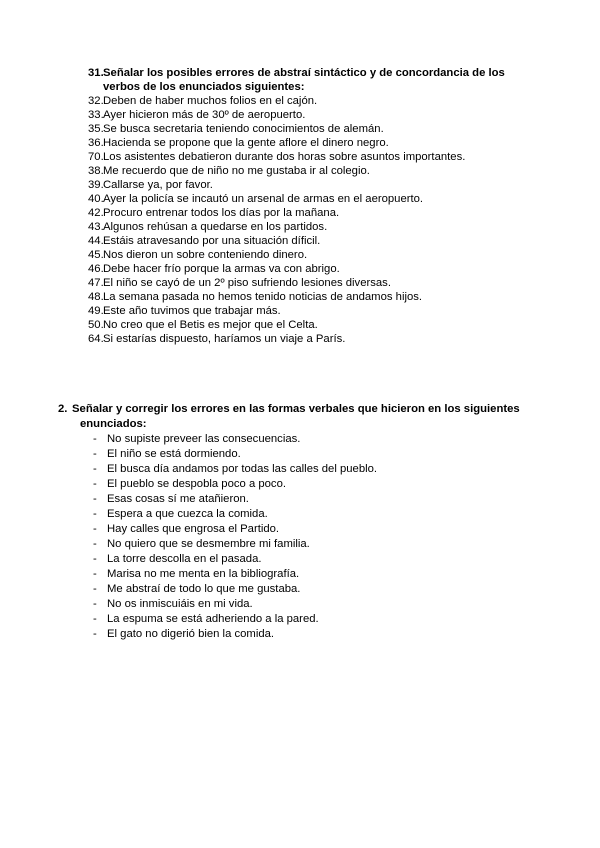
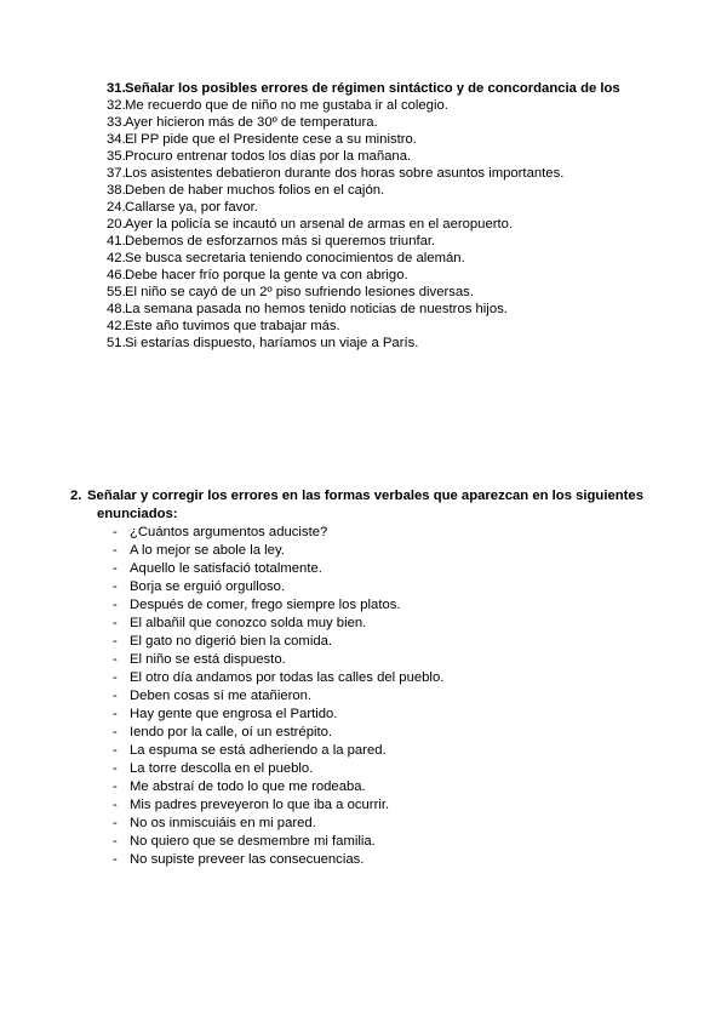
- 31.Señalar los posibles errores de abstraí sintáctico y de concordancia de los
+ 31.Señalar los posibles errores de régimen sintáctico y de concordancia de los
- verbos de los enunciados siguientes:
- 32.Deben de haber muchos folios en el cajón.
+ 32.Me recuerdo que de niño no me gustaba ir al colegio.
- 33.Ayer hicieron más de 30º de aeropuerto.
+ 33.Ayer hicieron más de 30º de temperatura.
+ 34.El PP pide que el Presidente cese a su ministro.
- 35.Se busca secretaria teniendo conocimientos de alemán.
+ 35.Procuro entrenar todos los días por la mañana.
- 36.Hacienda se propone que la gente aflore el dinero negro.
- 70.Los asistentes debatieron durante dos horas sobre asuntos importantes.
+ 37.Los asistentes debatieron durante dos horas sobre asuntos importantes.
- 38.Me recuerdo que de niño no me gustaba ir al colegio.
+ 38.Deben de haber muchos folios en el cajón.
- 39.Callarse ya, por favor.
+ 24.Callarse ya, por favor.
- 40.Ayer la policía se incautó un arsenal de armas en el aeropuerto.
+ 20.Ayer la policía se incautó un arsenal de armas en el aeropuerto.
+ 41.Debemos de esforzarnos más si queremos triunfar.
- 42.Procuro entrenar todos los días por la mañana.
+ 42.Se busca secretaria teniendo conocimientos de alemán.
- 43.Algunos rehúsan a quedarse en los partidos.
- 44.Estáis atravesando por una situación díficil.
- 45.Nos dieron un sobre conteniendo dinero.
- 46.Debe hacer frío porque la armas va con abrigo.
+ 46.Debe hacer frío porque la gente va con abrigo.
- 47.El niño se cayó de un 2º piso sufriendo lesiones diversas.
+ 55.El niño se cayó de un 2º piso sufriendo lesiones diversas.
- 48.La semana pasada no hemos tenido noticias de andamos hijos.
+ 48.La semana pasada no hemos tenido noticias de nuestros hijos.
- 49.Este año tuvimos que trabajar más.
+ 42.Este año tuvimos que trabajar más.
- 50.No creo que el Betis es mejor que el Celta.
- 64.Si estarías dispuesto, haríamos un viaje a París.
+ 51.Si estarías dispuesto, haríamos un viaje a París.
- 2. Señalar y corregir los errores en las formas verbales que hicieron en los siguientes
+ 2. Señalar y corregir los errores en las formas verbales que aparezcan en los siguientes
  enunciados:
+ - ¿Cuántos argumentos aduciste?
+ - A lo mejor se abole la ley.
+ - Aquello le satisfació totalmente.
+ - Borja se erguió orgulloso.
+ - Después de comer, frego siempre los platos.
+ - El albañil que conozco solda muy bien.
- - No supiste preveer las consecuencias.
+ - El gato no digerió bien la comida.
- - El niño se está dormiendo.
+ - El niño se está dispuesto.
- - El busca día andamos por todas las calles del pueblo.
+ - El otro día andamos por todas las calles del pueblo.
- - El pueblo se despobla poco a poco.
- - Esas cosas sí me atañieron.
+ - Deben cosas sí me atañieron.
- - Espera a que cuezca la comida.
- - Hay calles que engrosa el Partido.
+ - Hay gente que engrosa el Partido.
+ - Iendo por la calle, oí un estrépito.
- - No quiero que se desmembre mi familia.
+ - La espuma se está adheriendo a la pared.
- - La torre descolla en el pasada.
+ - La torre descolla en el pueblo.
- - Marisa no me menta en la bibliografía.
- - Me abstraí de todo lo que me gustaba.
+ - Me abstraí de todo lo que me rodeaba.
+ - Mis padres preveyeron lo que iba a ocurrir.
- - No os inmiscuiáis en mi vida.
+ - No os inmiscuiáis en mi pared.
- - La espuma se está adheriendo a la pared.
+ - No quiero que se desmembre mi familia.
- - El gato no digerió bien la comida.
+ - No supiste preveer las consecuencias.
